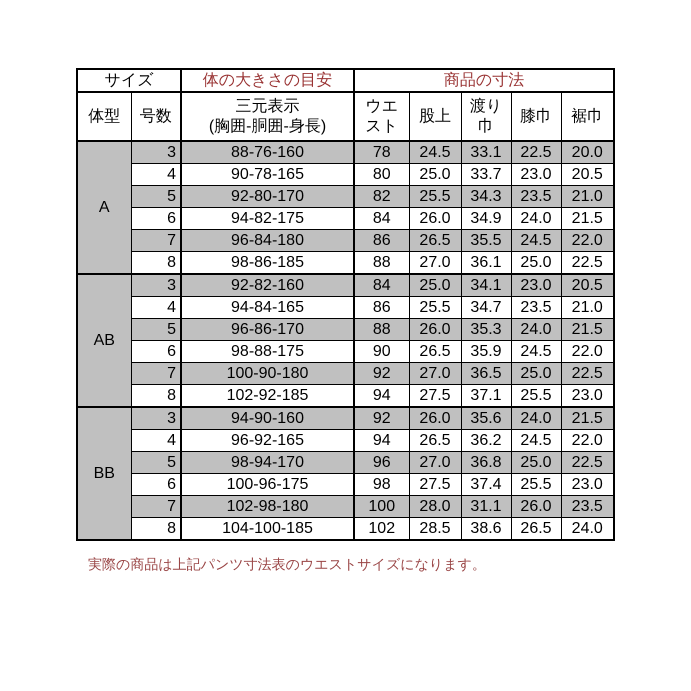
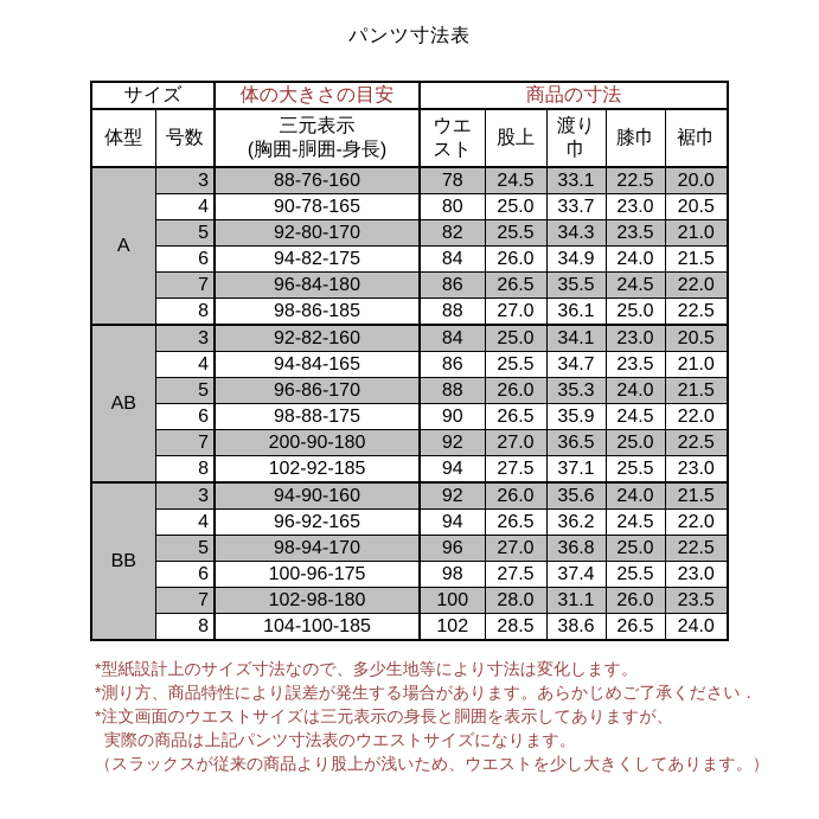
+ パンツ寸法表
  サイズ	体の大きさの目安	商品の寸法
  体型	号数	三元表示 (胸囲-胴囲-身長)	ウエ スト	股上	渡り 巾	膝巾	裾巾
  A	3	88-76-160	78	24.5	33.1	22.5	20.0
  4	90-78-165	80	25.0	33.7	23.0	20.5
  5	92-80-170	82	25.5	34.3	23.5	21.0
  6	94-82-175	84	26.0	34.9	24.0	21.5
  7	96-84-180	86	26.5	35.5	24.5	22.0
  8	98-86-185	88	27.0	36.1	25.0	22.5
  AB	3	92-82-160	84	25.0	34.1	23.0	20.5
  4	94-84-165	86	25.5	34.7	23.5	21.0
  5	96-86-170	88	26.0	35.3	24.0	21.5
  6	98-88-175	90	26.5	35.9	24.5	22.0
- 7	100-90-180	92	27.0	36.5	25.0	22.5
+ 7	200-90-180	92	27.0	36.5	25.0	22.5
  8	102-92-185	94	27.5	37.1	25.5	23.0
  BB	3	94-90-160	92	26.0	35.6	24.0	21.5
  4	96-92-165	94	26.5	36.2	24.5	22.0
  5	98-94-170	96	27.0	36.8	25.0	22.5
  6	100-96-175	98	27.5	37.4	25.5	23.0
  7	102-98-180	100	28.0	31.1	26.0	23.5
  8	104-100-185	102	28.5	38.6	26.5	24.0
+ *型紙設計上のサイズ寸法なので、多少生地等により寸法は変化します。
+ *測り方、商品特性により誤差が発生する場合があります。あらかじめご了承ください．
+ *注文画面のウエストサイズは三元表示の身長と胴囲を表示してありますが、
  実際の商品は上記パンツ寸法表のウエストサイズになります。
+ （スラックスが従来の商品より股上が浅いため、ウエストを少し大きくしてあります。）
